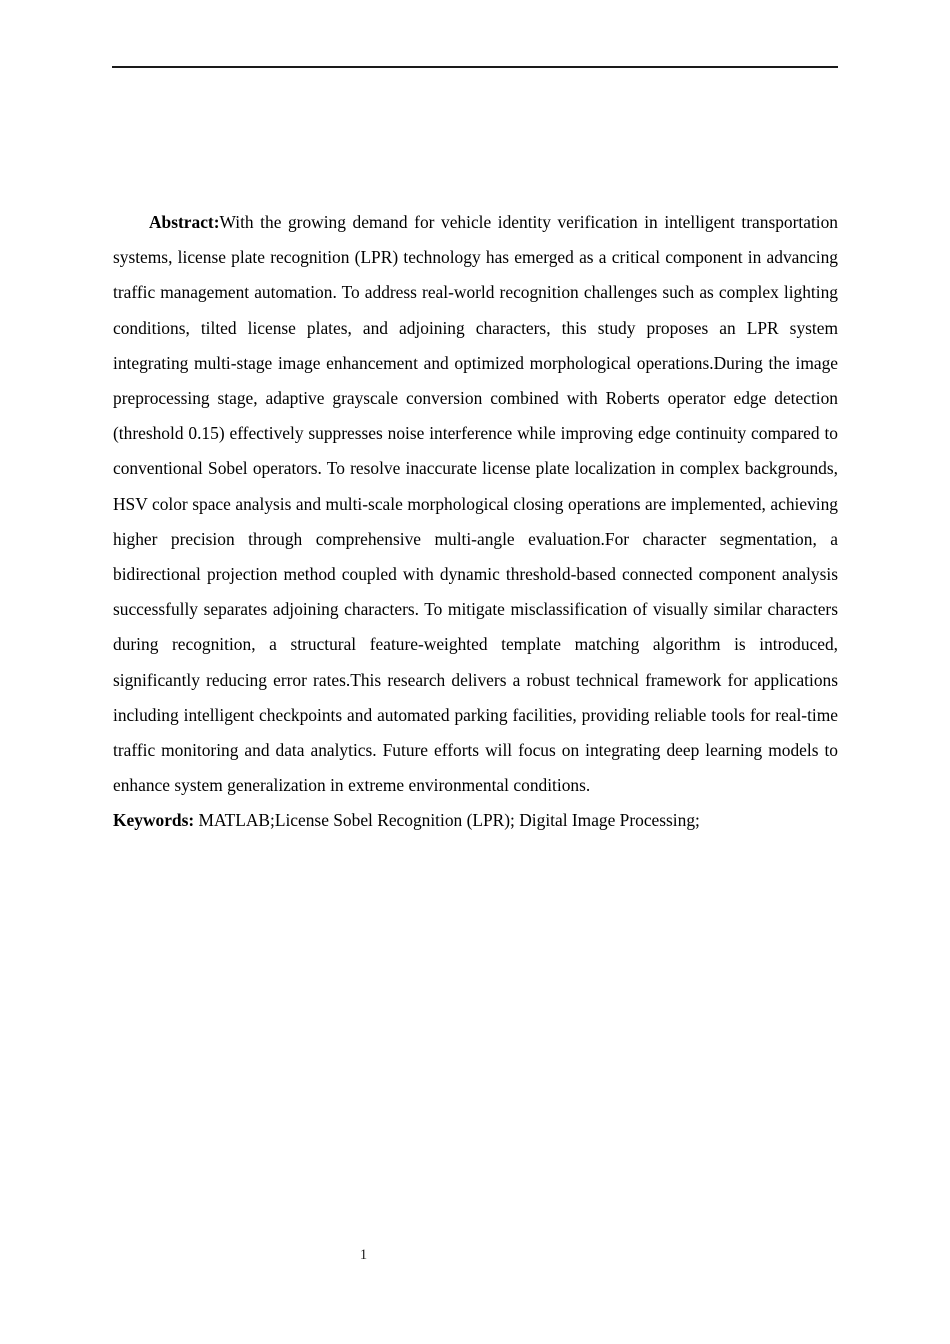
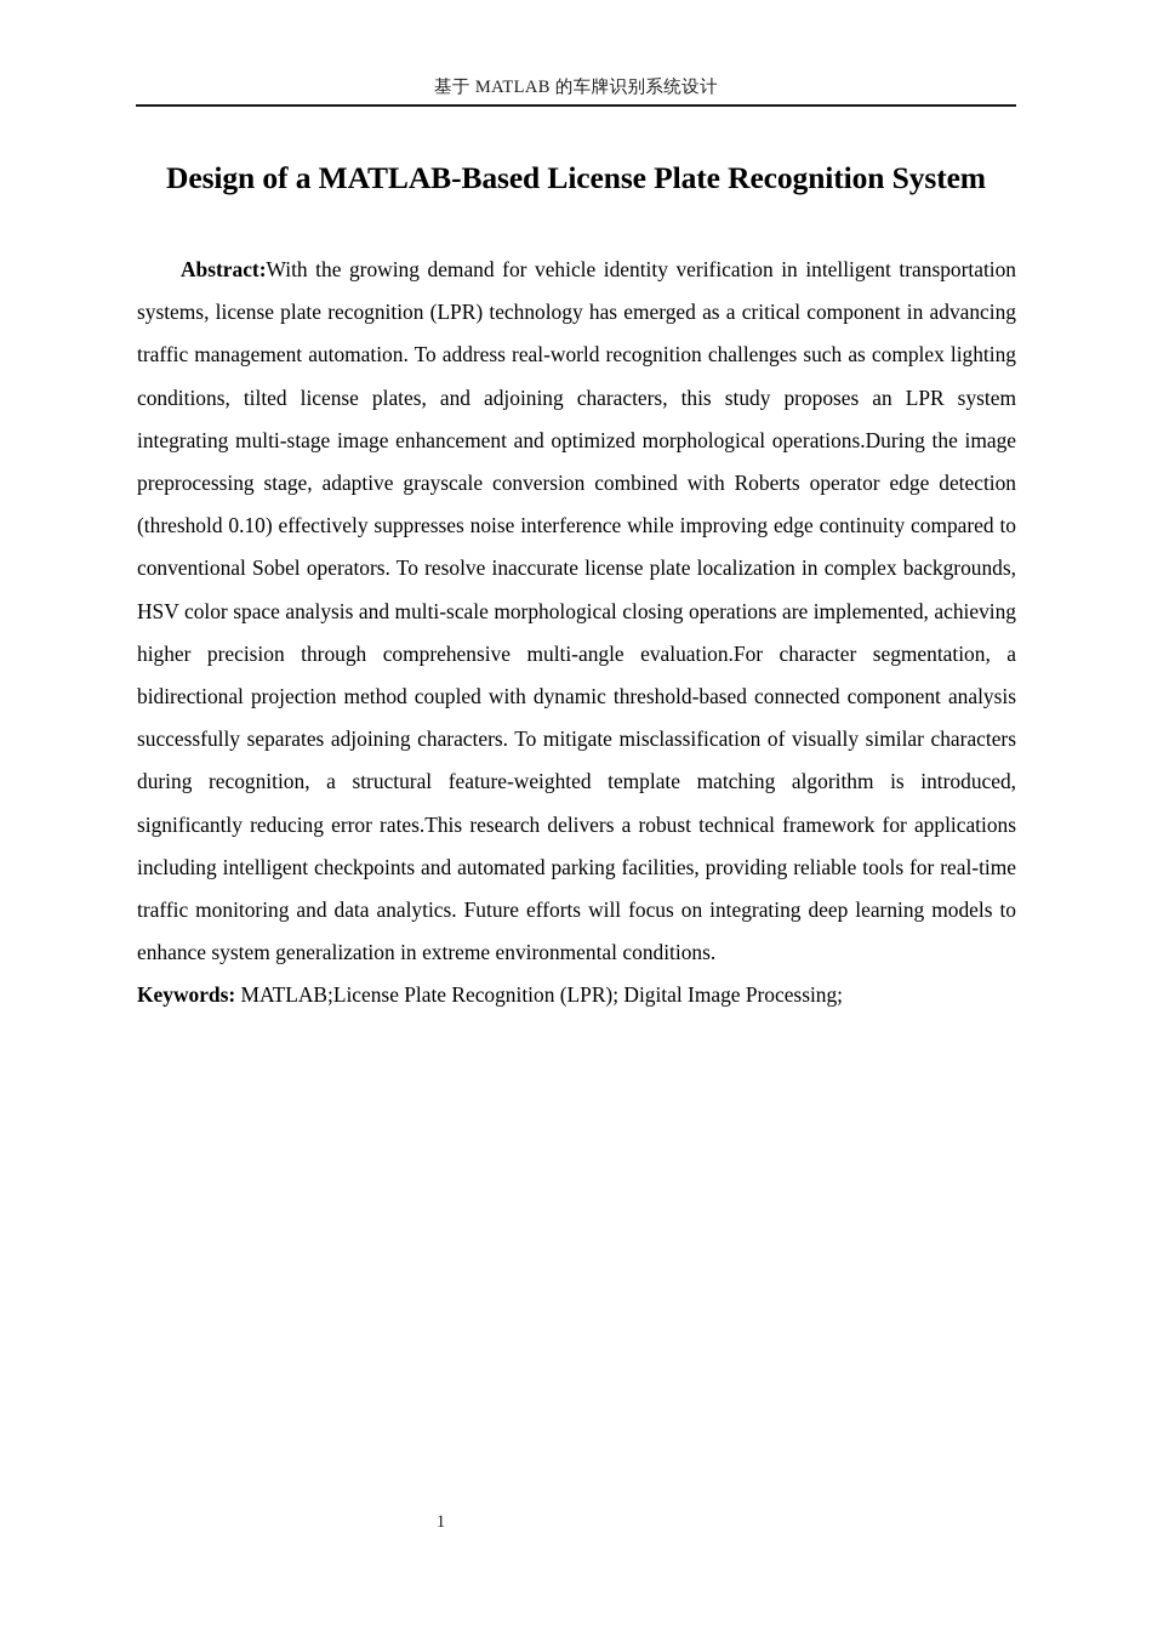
+ 基于 MATLAB 的车牌识别系统设计
+ Design of a MATLAB-Based License Plate Recognition System
- Abstract:With the growing demand for vehicle identity verification in intelligent transportation systems, license plate recognition (LPR) technology has emerged as a critical component in advancing traffic management automation. To address real-world recognition challenges such as complex lighting conditions, tilted license plates, and adjoining characters, this study proposes an LPR system integrating multi-stage image enhancement and optimized morphological operations.During the image preprocessing stage, adaptive grayscale conversion combined with Roberts operator edge detection (threshold 0.15) effectively suppresses noise interference while improving edge continuity compared to conventional Sobel operators. To resolve inaccurate license plate localization in complex backgrounds, HSV color space analysis and multi-scale morphological closing operations are implemented, achieving higher precision through comprehensive multi-angle evaluation.For character segmentation, a bidirectional projection method coupled with dynamic threshold-based connected component analysis successfully separates adjoining characters. To mitigate misclassification of visually similar characters during recognition, a structural feature-weighted template matching algorithm is introduced, significantly reducing error rates.This research delivers a robust technical framework for applications including intelligent checkpoints and automated parking facilities, providing reliable tools for real-time traffic monitoring and data analytics. Future efforts will focus on integrating deep learning models to enhance system generalization in extreme environmental conditions.
+ Abstract:With the growing demand for vehicle identity verification in intelligent transportation systems, license plate recognition (LPR) technology has emerged as a critical component in advancing traffic management automation. To address real-world recognition challenges such as complex lighting conditions, tilted license plates, and adjoining characters, this study proposes an LPR system integrating multi-stage image enhancement and optimized morphological operations.During the image preprocessing stage, adaptive grayscale conversion combined with Roberts operator edge detection (threshold 0.10) effectively suppresses noise interference while improving edge continuity compared to conventional Sobel operators. To resolve inaccurate license plate localization in complex backgrounds, HSV color space analysis and multi-scale morphological closing operations are implemented, achieving higher precision through comprehensive multi-angle evaluation.For character segmentation, a bidirectional projection method coupled with dynamic threshold-based connected component analysis successfully separates adjoining characters. To mitigate misclassification of visually similar characters during recognition, a structural feature-weighted template matching algorithm is introduced, significantly reducing error rates.This research delivers a robust technical framework for applications including intelligent checkpoints and automated parking facilities, providing reliable tools for real-time traffic monitoring and data analytics. Future efforts will focus on integrating deep learning models to enhance system generalization in extreme environmental conditions.
- Keywords: MATLAB;License Sobel Recognition (LPR); Digital Image Processing;
+ Keywords: MATLAB;License Plate Recognition (LPR); Digital Image Processing;
  1
